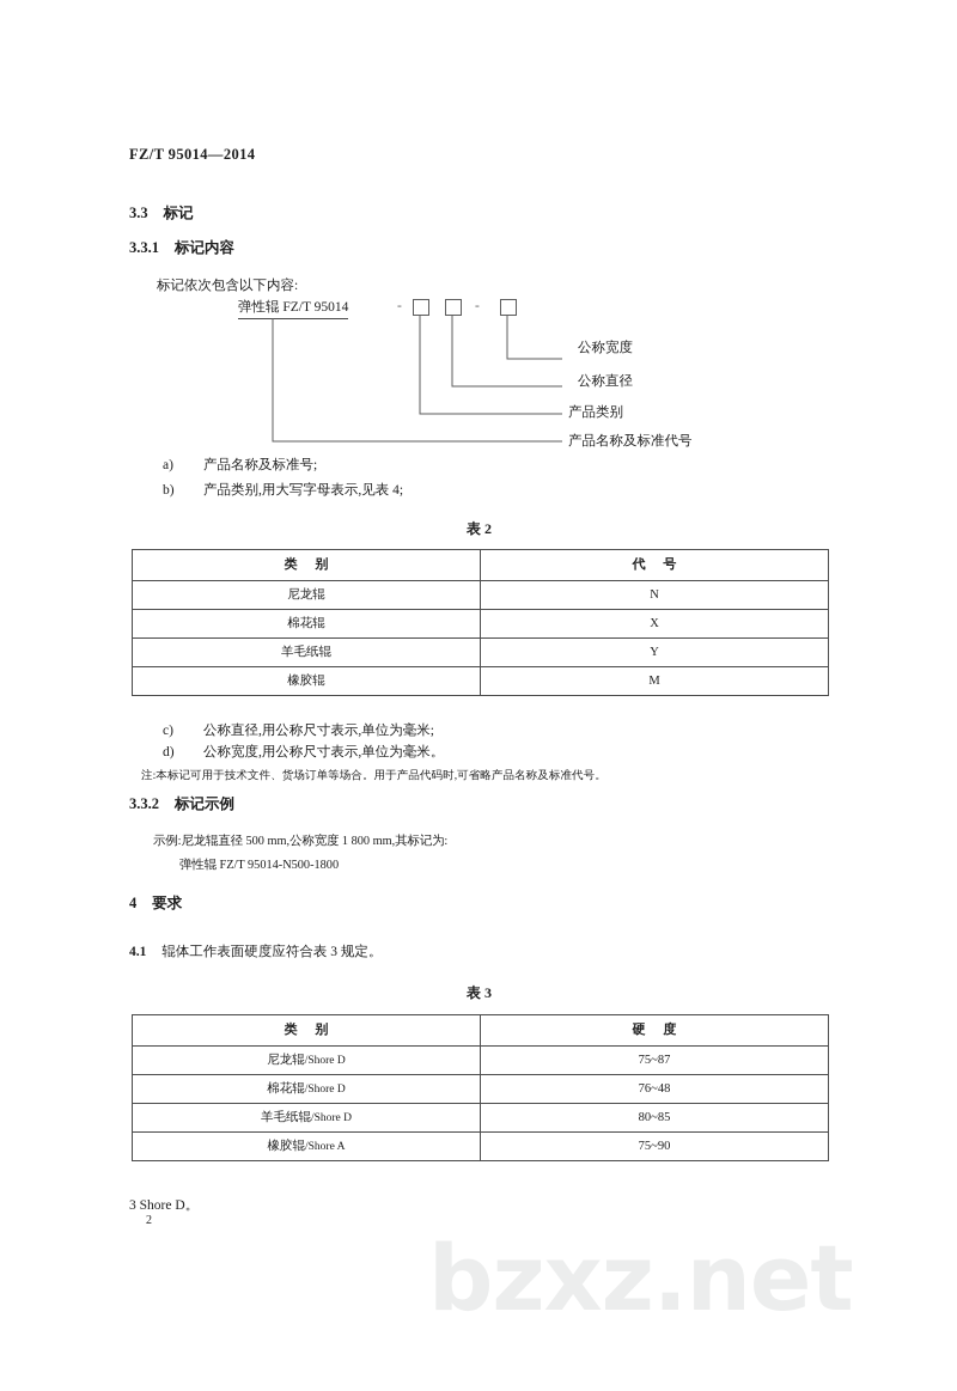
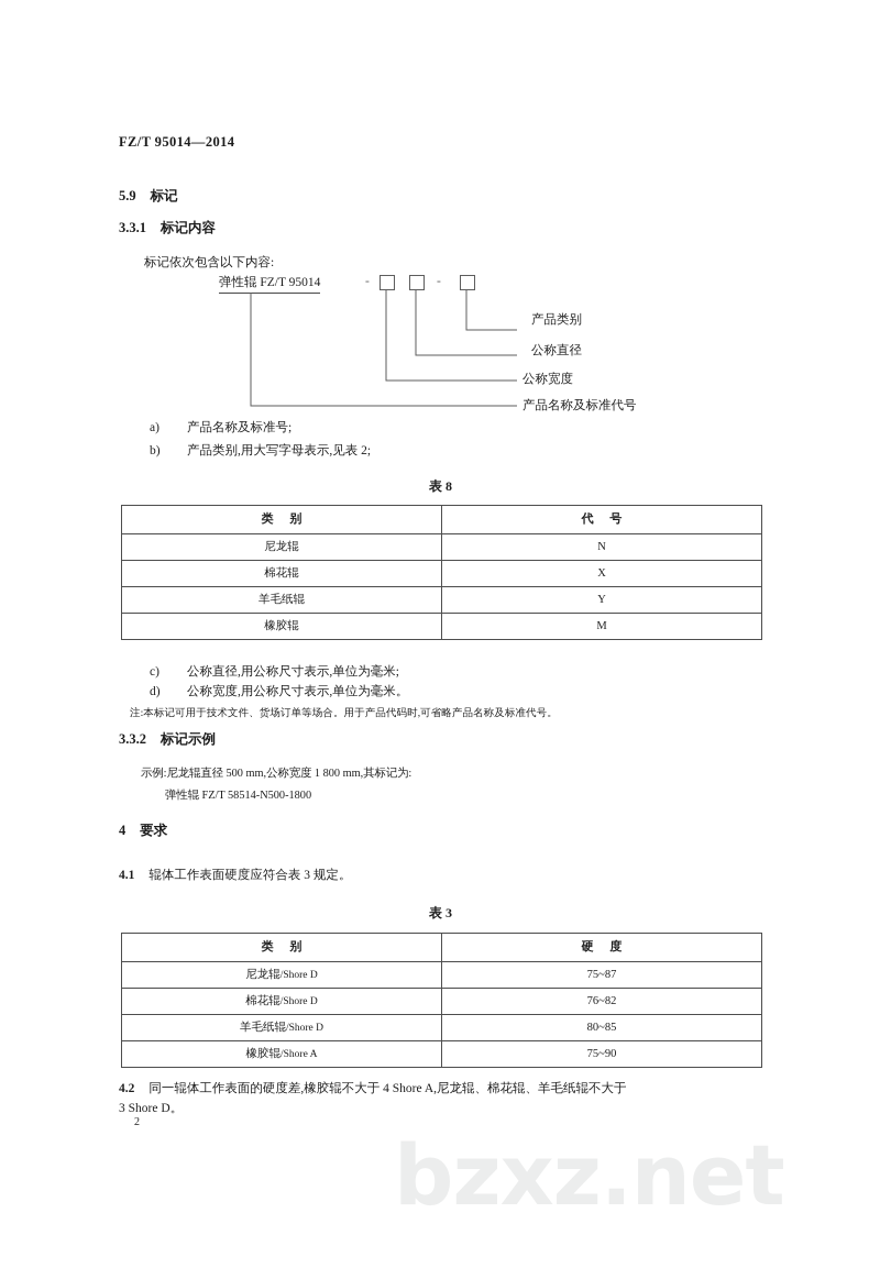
  FZ/T 95014—2014
- 3.3 标记
+ 5.9 标记
  3.3.1 标记内容
  标记依次包含以下内容:
  弹性辊 FZ/T 95014
  -
  -
- 公称宽度
+ 产品类别
  公称直径
- 产品类别
+ 公称宽度
  产品名称及标准代号
  a) 产品名称及标准号;
- b) 产品类别,用大写字母表示,见表 4;
+ b) 产品类别,用大写字母表示,见表 2;
- 表 2
+ 表 8
  类 别	代 号
  尼龙辊	N
  棉花辊	X
  羊毛纸辊	Y
  橡胶辊	M
  c) 公称直径,用公称尺寸表示,单位为毫米;
  d) 公称宽度,用公称尺寸表示,单位为毫米。
  注:本标记可用于技术文件、货场订单等场合。用于产品代码时,可省略产品名称及标准代号。
  3.3.2 标记示例
  示例:尼龙辊直径 500 mm,公称宽度 1 800 mm,其标记为:
- 弹性辊 FZ/T 95014-N500-1800
+ 弹性辊 FZ/T 58514-N500-1800
  4 要求
  4.1 辊体工作表面硬度应符合表 3 规定。
  表 3
  类 别	硬 度
  尼龙辊/Shore D	75~87
- 棉花辊/Shore D	76~48
+ 棉花辊/Shore D	76~82
  羊毛纸辊/Shore D	80~85
  橡胶辊/Shore A	75~90
+ 4.2 同一辊体工作表面的硬度差,橡胶辊不大于 4 Shore A,尼龙辊、棉花辊、羊毛纸辊不大于
  3 Shore D。
  2
